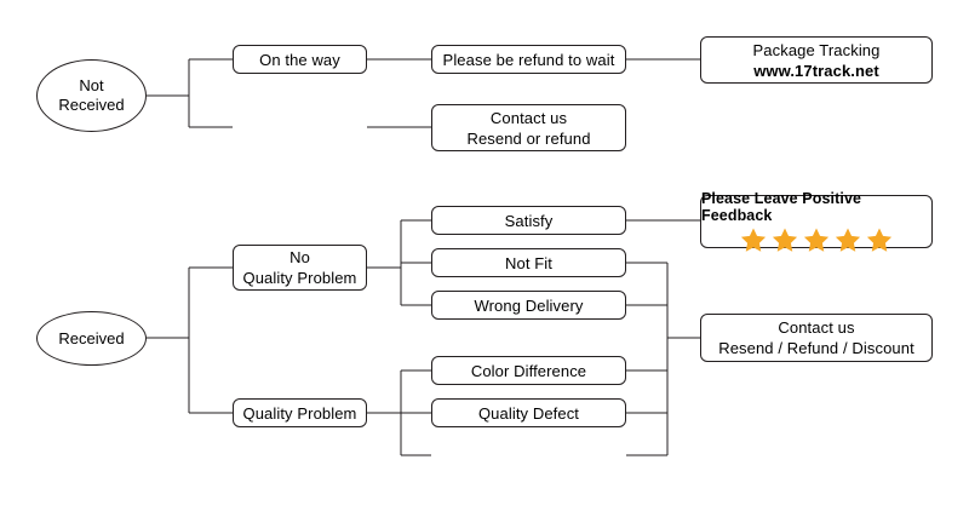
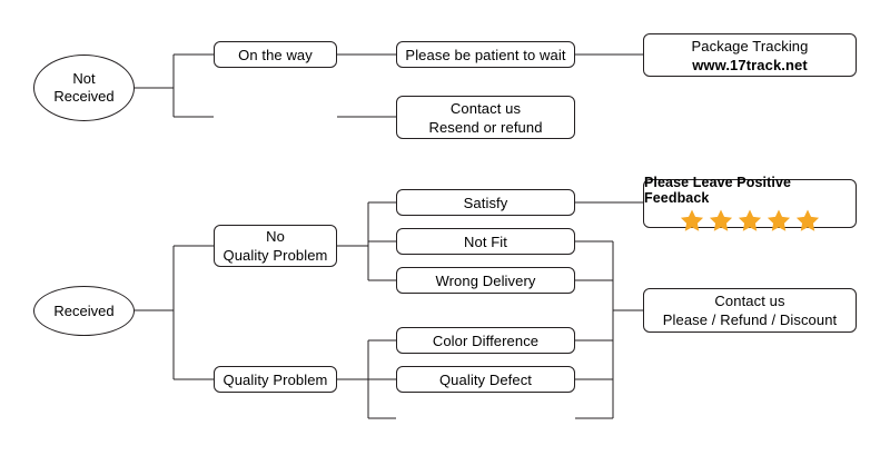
  Not
  Received
  On the way
- Please be refund to wait
+ Please be patient to wait
  Package Tracking
  www.17track.net
  Contact us
  Resend or refund
  Received
  No
  Quality Problem
  Satisfy
  Not Fit
  Wrong Delivery
  Quality Problem
  Color Difference
  Quality Defect
  Please Leave Positive Feedback
  Contact us
- Resend / Refund / Discount
+ Please / Refund / Discount
